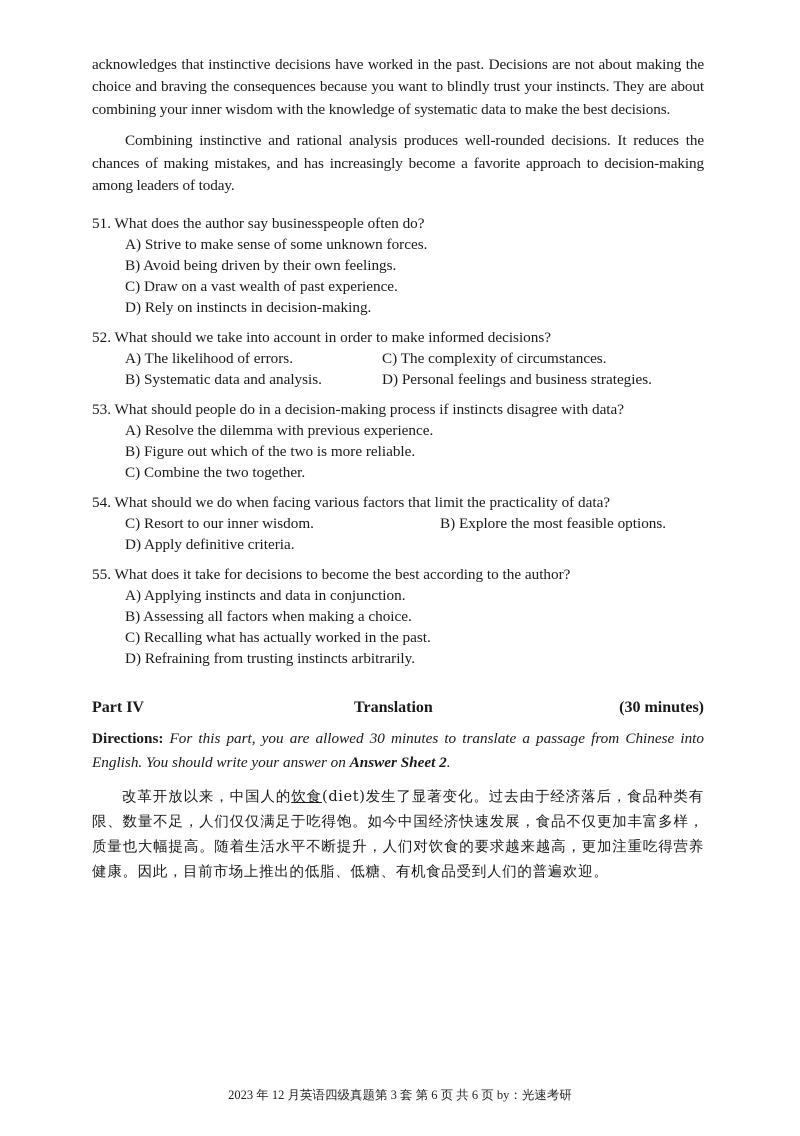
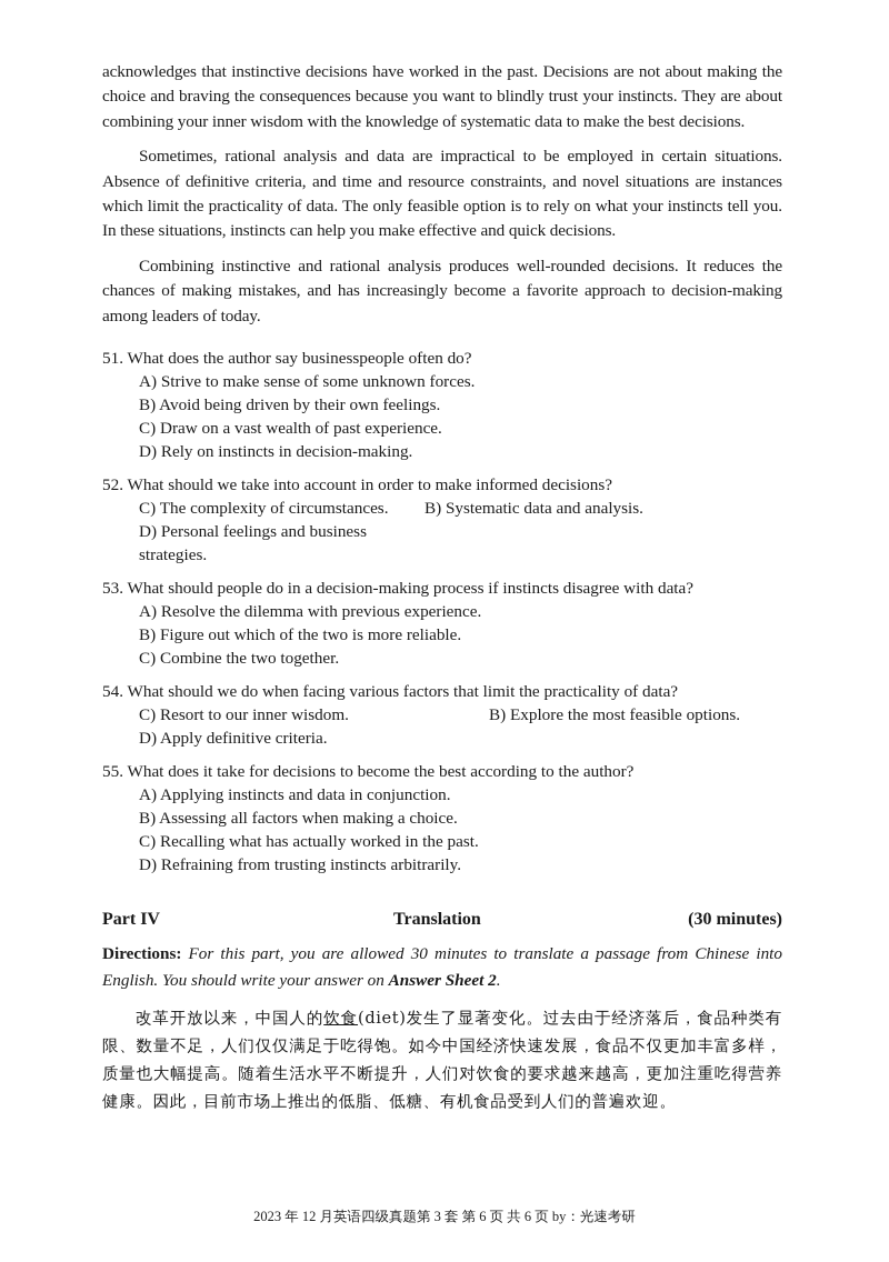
  acknowledges that instinctive decisions have worked in the past. Decisions are not about making the choice and braving the consequences because you want to blindly trust your instincts. They are about combining your inner wisdom with the knowledge of systematic data to make the best decisions.
+ Sometimes, rational analysis and data are impractical to be employed in certain situations. Absence of definitive criteria, and time and resource constraints, and novel situations are instances which limit the practicality of data. The only feasible option is to rely on what your instincts tell you. In these situations, instincts can help you make effective and quick decisions.
  Combining instinctive and rational analysis produces well-rounded decisions. It reduces the chances of making mistakes, and has increasingly become a favorite approach to decision-making among leaders of today.
  51. What does the author say businesspeople often do?
  A) Strive to make sense of some unknown forces.
  B) Avoid being driven by their own feelings.
  C) Draw on a vast wealth of past experience.
  D) Rely on instincts in decision-making.
  52. What should we take into account in order to make informed decisions?
- A) The likelihood of errors.
  C) The complexity of circumstances.
  B) Systematic data and analysis.
  D) Personal feelings and business strategies.
  53. What should people do in a decision-making process if instincts disagree with data?
  A) Resolve the dilemma with previous experience.
  B) Figure out which of the two is more reliable.
  C) Combine the two together.
  54. What should we do when facing various factors that limit the practicality of data?
  C) Resort to our inner wisdom.
  B) Explore the most feasible options.
  D) Apply definitive criteria.
  55. What does it take for decisions to become the best according to the author?
  A) Applying instincts and data in conjunction.
  B) Assessing all factors when making a choice.
  C) Recalling what has actually worked in the past.
  D) Refraining from trusting instincts arbitrarily.
  Part IV
  Translation
  (30 minutes)
  Directions: For this part, you are allowed 30 minutes to translate a passage from Chinese into English. You should write your answer on Answer Sheet 2.
  改革开放以来，中国人的饮食(diet)发生了显著变化。过去由于经济落后，食品种类有限、数量不足，人们仅仅满足于吃得饱。如今中国经济快速发展，食品不仅更加丰富多样，质量也大幅提高。随着生活水平不断提升，人们对饮食的要求越来越高，更加注重吃得营养健康。因此，目前市场上推出的低脂、低糖、有机食品受到人们的普遍欢迎。
  2023 年 12 月英语四级真题第 3 套 第 6 页 共 6 页 by：光速考研
